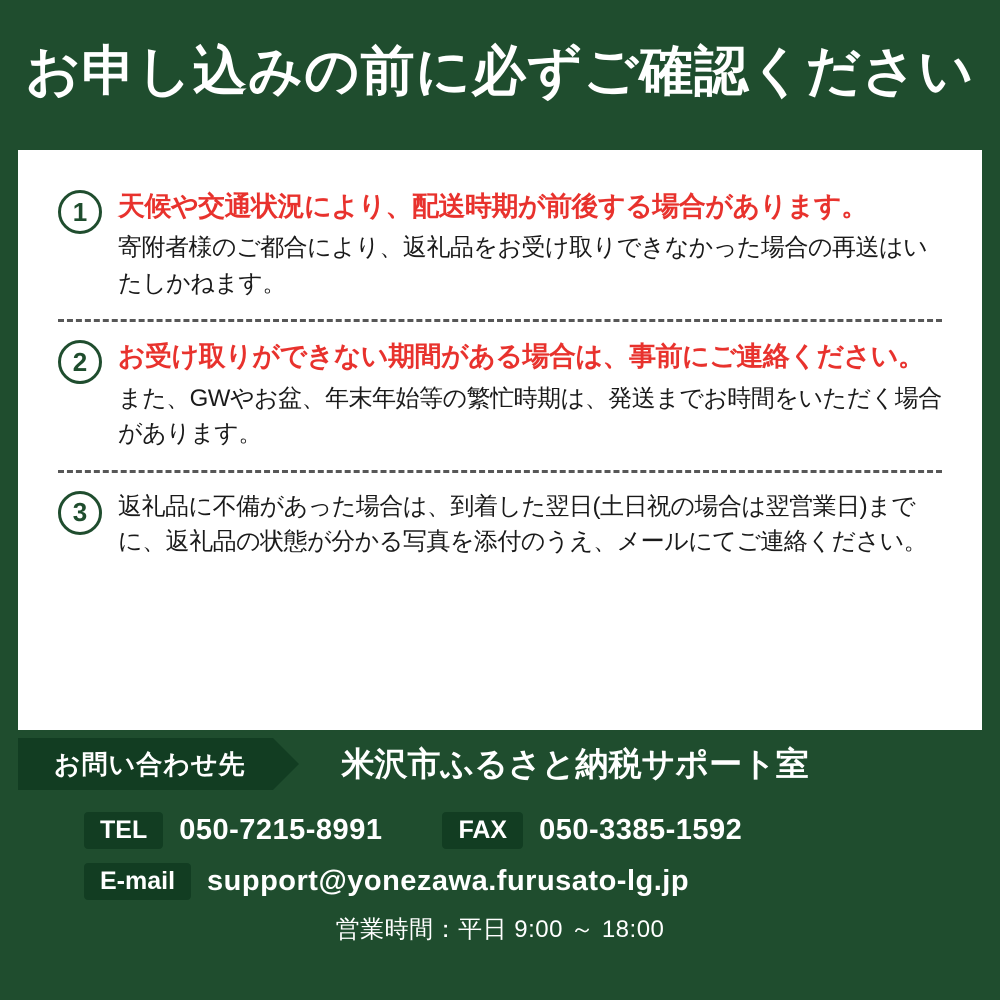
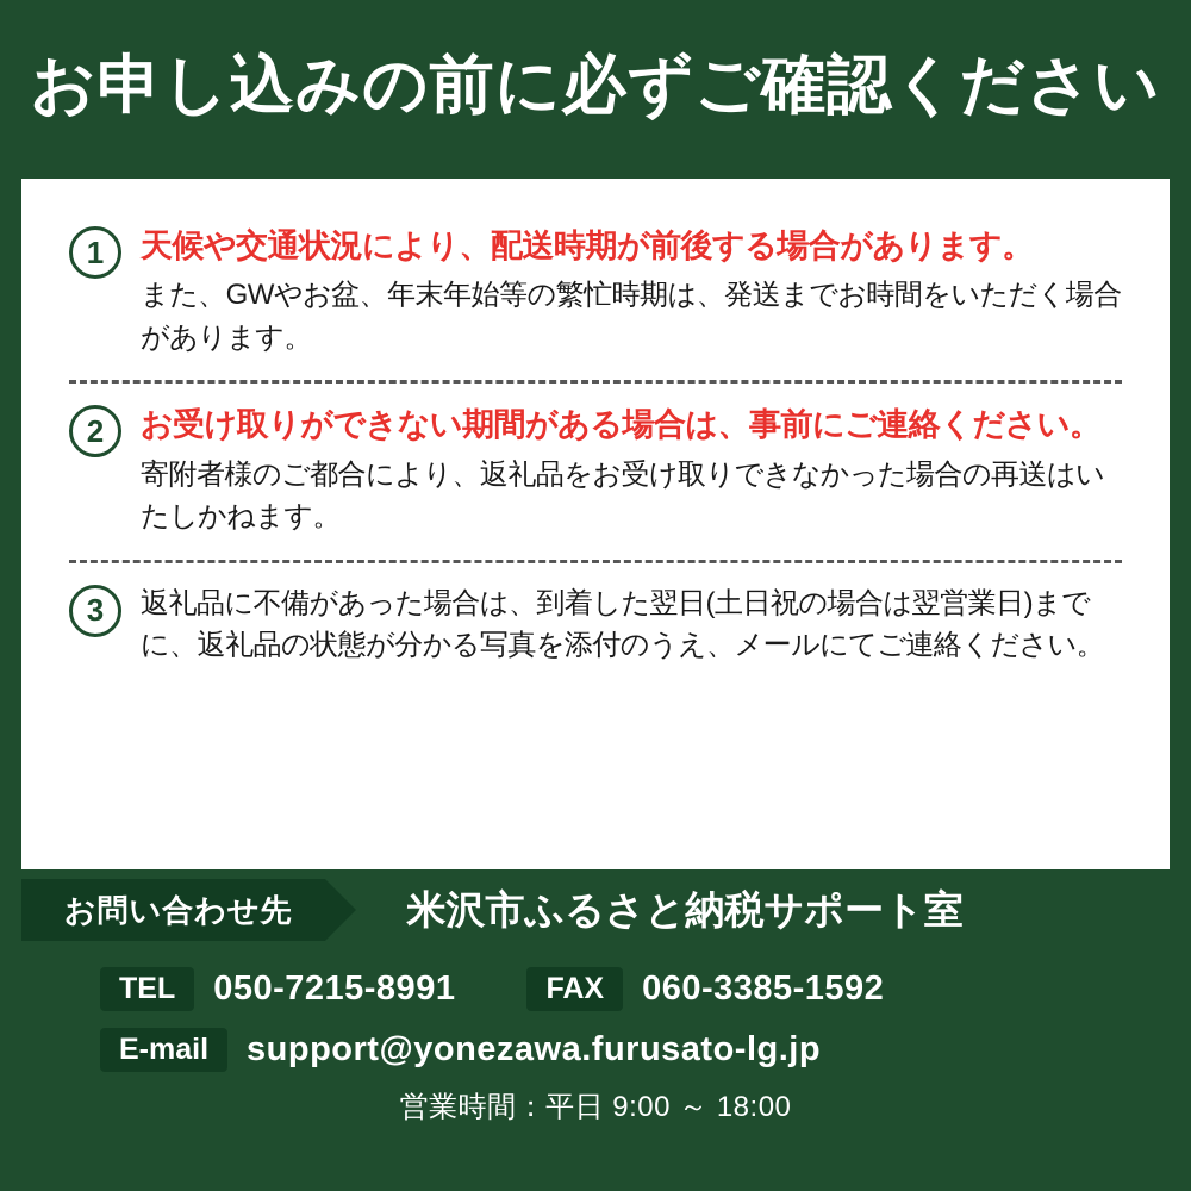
  お申し込みの前に必ずご確認ください
  1
  天候や交通状況により、配送時期が前後する場合があります。
- 寄附者様のご都合により、返礼品をお受け取りできなかった場合の再送はいたしかねます。
+ また、GWやお盆、年末年始等の繁忙時期は、発送までお時間をいただく場合があります。
  2
  お受け取りができない期間がある場合は、事前にご連絡ください。
- また、GWやお盆、年末年始等の繁忙時期は、発送までお時間をいただく場合があります。
+ 寄附者様のご都合により、返礼品をお受け取りできなかった場合の再送はいたしかねます。
  3
  返礼品に不備があった場合は、到着した翌日(土日祝の場合は翌営業日)までに、返礼品の状態が分かる写真を添付のうえ、メールにてご連絡ください。
  お問い合わせ先
  米沢市ふるさと納税サポート室
  TEL
  050-7215-8991
  FAX
- 050-3385-1592
+ 060-3385-1592
  E-mail
  support@yonezawa.furusato-lg.jp
  営業時間：平日 9:00 ～ 18:00
